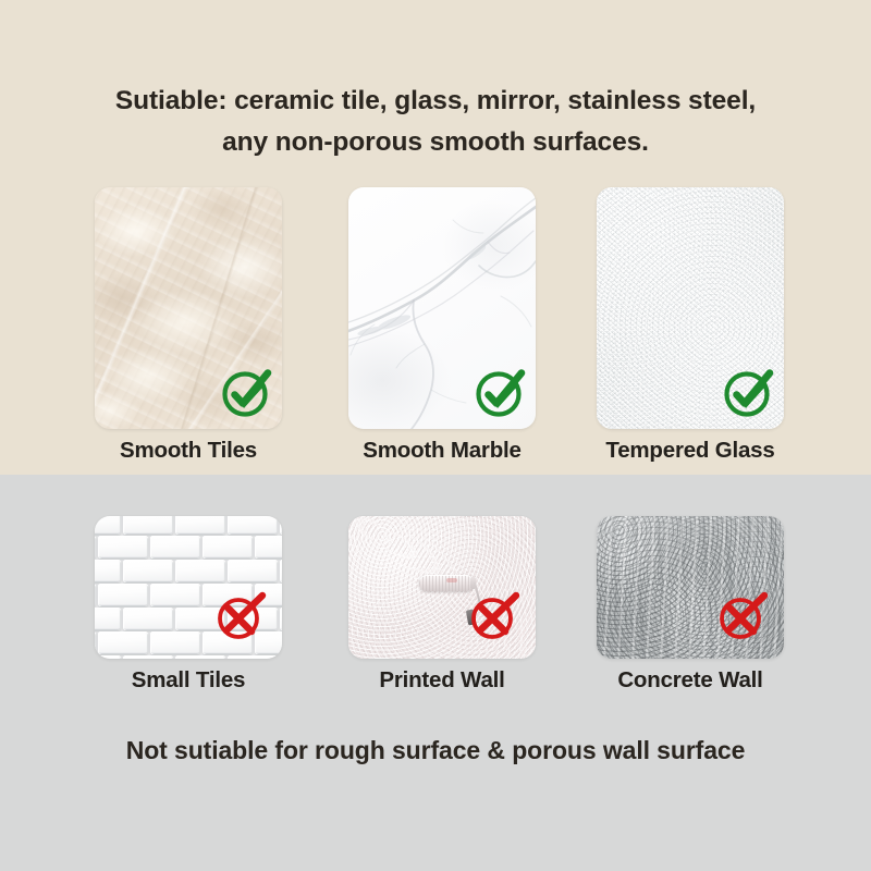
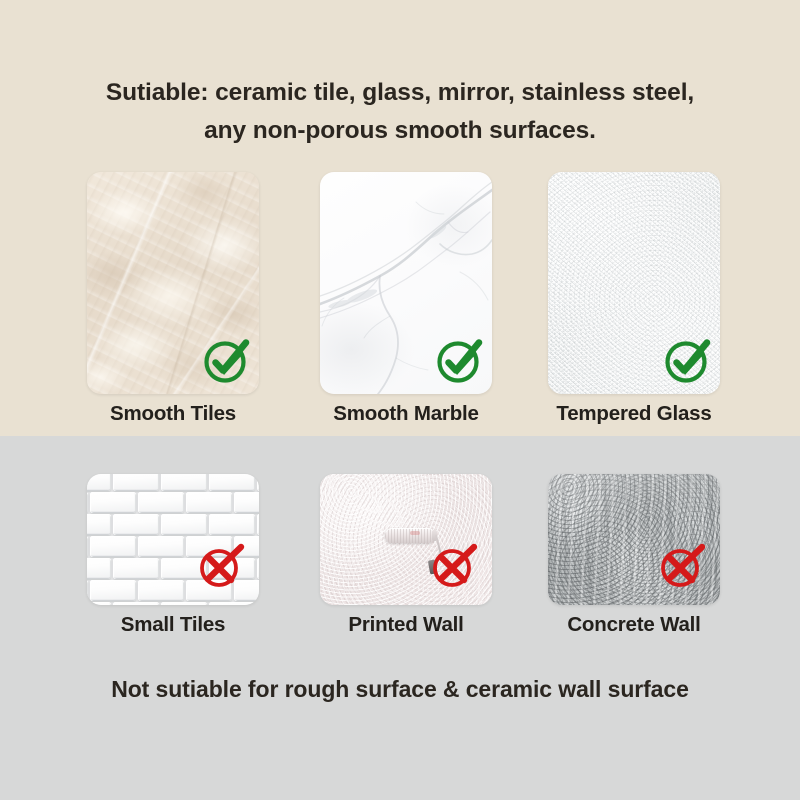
  Sutiable: ceramic tile, glass, mirror, stainless steel,
  any non-porous smooth surfaces.
  Smooth Tiles
  Smooth Marble
  Tempered Glass
  Small Tiles
  Printed Wall
  Concrete Wall
- Not sutiable for rough surface & porous wall surface
+ Not sutiable for rough surface & ceramic wall surface
